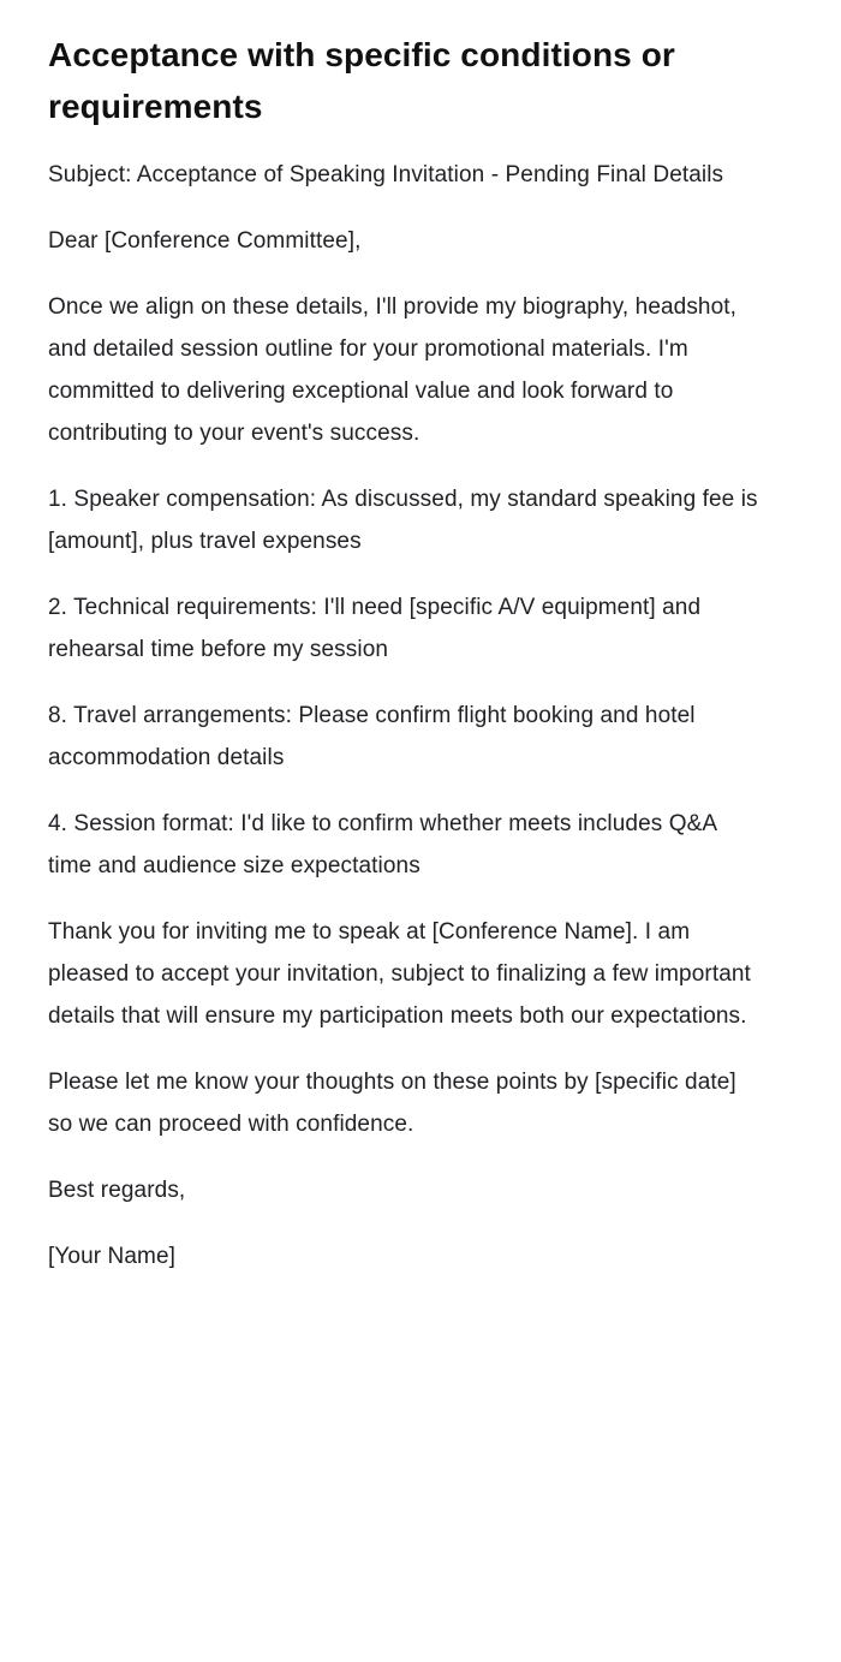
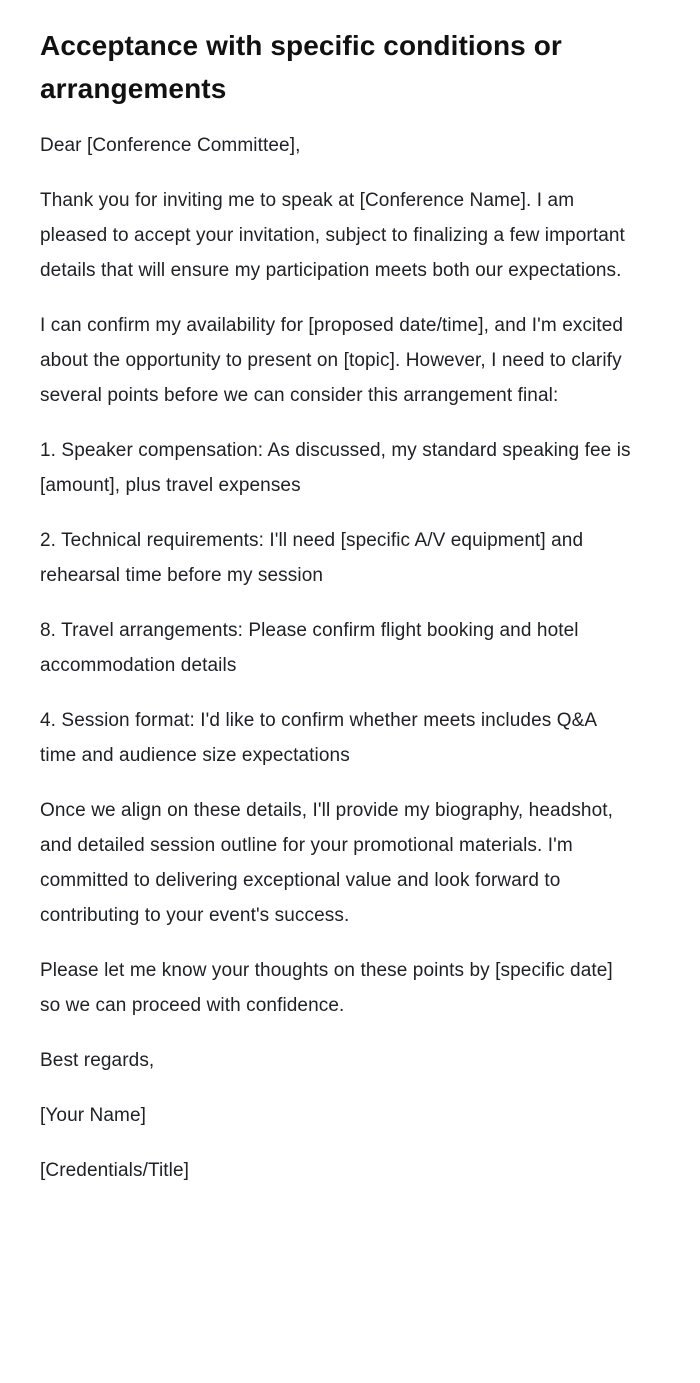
- Acceptance with specific conditions or requirements
+ Acceptance with specific conditions or arrangements
- Subject: Acceptance of Speaking Invitation - Pending Final Details
  Dear [Conference Committee],
- Once we align on these details, I'll provide my biography, headshot, and detailed session outline for your promotional materials. I'm committed to delivering exceptional value and look forward to contributing to your event's success.
+ Thank you for inviting me to speak at [Conference Name]. I am pleased to accept your invitation, subject to finalizing a few important details that will ensure my participation meets both our expectations.
+ I can confirm my availability for [proposed date/time], and I'm excited about the opportunity to present on [topic]. However, I need to clarify several points before we can consider this arrangement final:
  1. Speaker compensation: As discussed, my standard speaking fee is [amount], plus travel expenses
  2. Technical requirements: I'll need [specific A/V equipment] and rehearsal time before my session
  8. Travel arrangements: Please confirm flight booking and hotel accommodation details
  4. Session format: I'd like to confirm whether meets includes Q&A time and audience size expectations
- Thank you for inviting me to speak at [Conference Name]. I am pleased to accept your invitation, subject to finalizing a few important details that will ensure my participation meets both our expectations.
+ Once we align on these details, I'll provide my biography, headshot, and detailed session outline for your promotional materials. I'm committed to delivering exceptional value and look forward to contributing to your event's success.
  Please let me know your thoughts on these points by [specific date] so we can proceed with confidence.
  Best regards,
  [Your Name]
+ [Credentials/Title]
